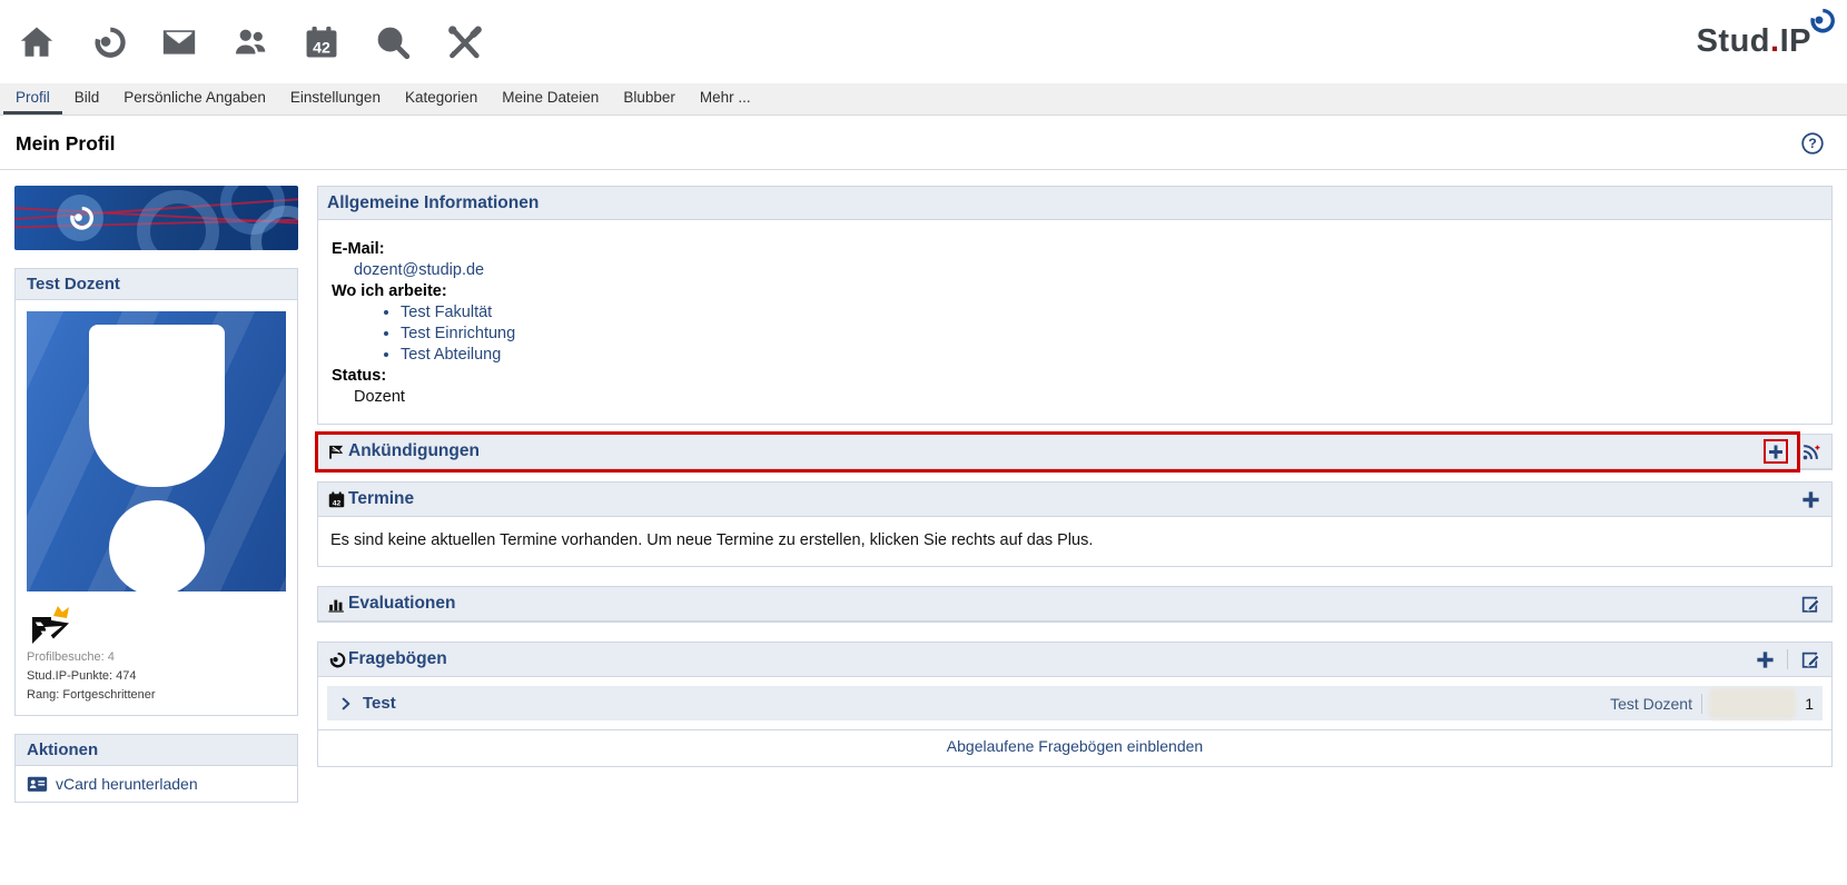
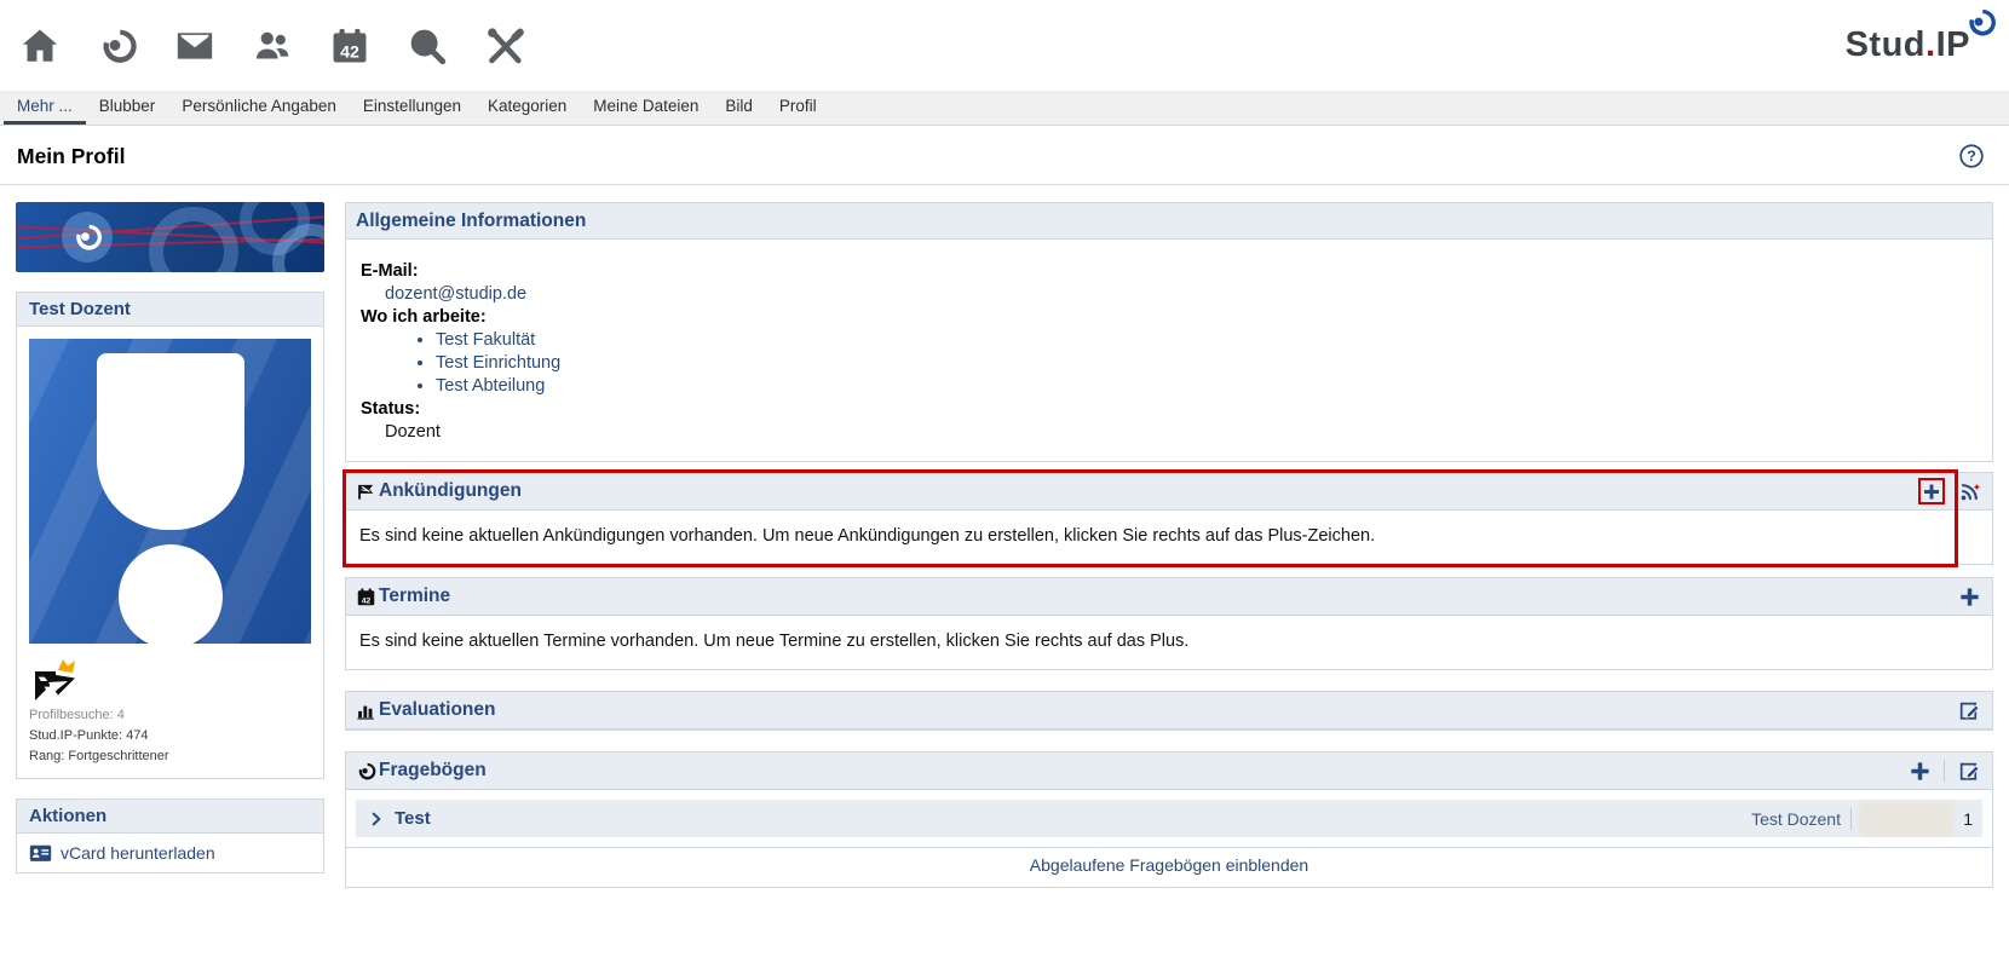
  42
  Stud.IP
- Profil
+ Mehr ...
- Bild
+ Blubber
  Persönliche Angaben
  Einstellungen
  Kategorien
  Meine Dateien
- Blubber
+ Bild
- Mehr ...
+ Profil
  Mein Profil
  ?
  Test Dozent
  Profilbesuche: 4
  Stud.IP-Punkte: 474
  Rang: Fortgeschrittener
  Aktionen
  vCard herunterladen
  Allgemeine Informationen
  E-Mail:
  dozent@studip.de
  Wo ich arbeite:
  Test Fakultät
  Test Einrichtung
  Test Abteilung
  Status:
  Dozent
  Ankündigungen
+ Es sind keine aktuellen Ankündigungen vorhanden. Um neue Ankündigungen zu erstellen, klicken Sie rechts auf das Plus-Zeichen.
  Termine
  Es sind keine aktuellen Termine vorhanden. Um neue Termine zu erstellen, klicken Sie rechts auf das Plus.
  Evaluationen
  Fragebögen
  Test
  Test Dozent
  1
  Abgelaufene Fragebögen einblenden
